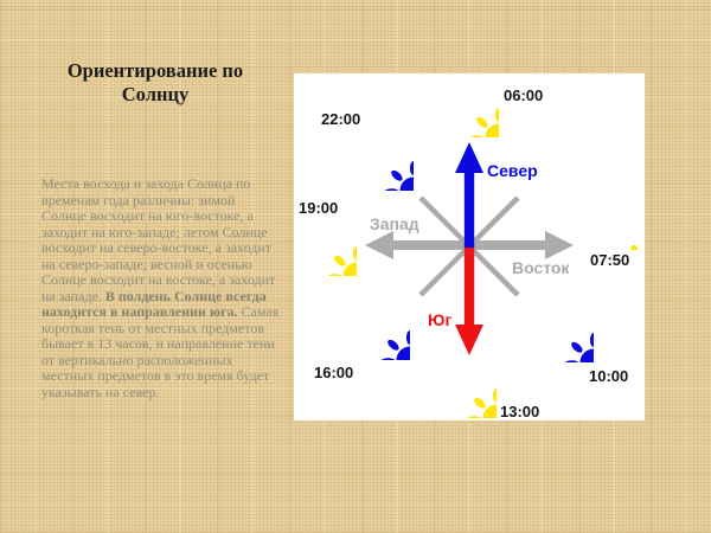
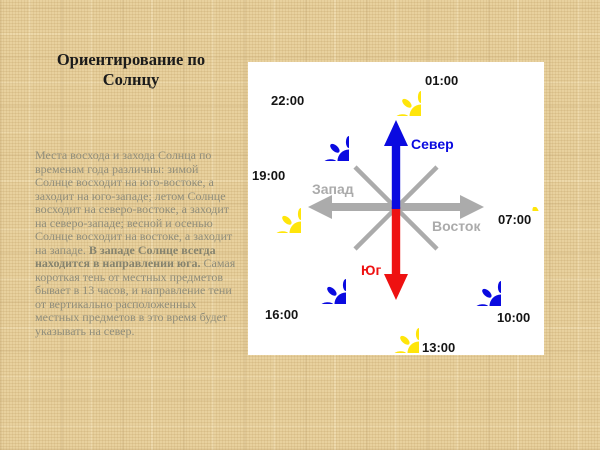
  Ориентирование по Солнцу
- Места восхода и захода Солнца по временам года различны: зимой Солнце восходит на юго-востоке, а заходит на юго-западе; летом Солнце восходит на северо-востоке, а заходит на северо-западе; весной и осенью Солнце восходит на востоке, а заходит на западе. В полдень Солнце всегда находится в направлении юга. Самая короткая тень от местных предметов бывает в 13 часов, и направление тени от вертикально расположенных местных предметов в это время будет указывать на север.
+ Места восхода и захода Солнца по временам года различны: зимой Солнце восходит на юго-востоке, а заходит на юго-западе; летом Солнце восходит на северо-востоке, а заходит на северо-западе; весной и осенью Солнце восходит на востоке, а заходит на западе. В западе Солнце всегда находится в направлении юга. Самая короткая тень от местных предметов бывает в 13 часов, и направление тени от вертикально расположенных местных предметов в это время будет указывать на север.
- 06:00
+ 01:00
  22:00
  19:00
  16:00
  13:00
  10:00
- 07:50
+ 07:00
  Север
  Запад
  Восток
  Юг
